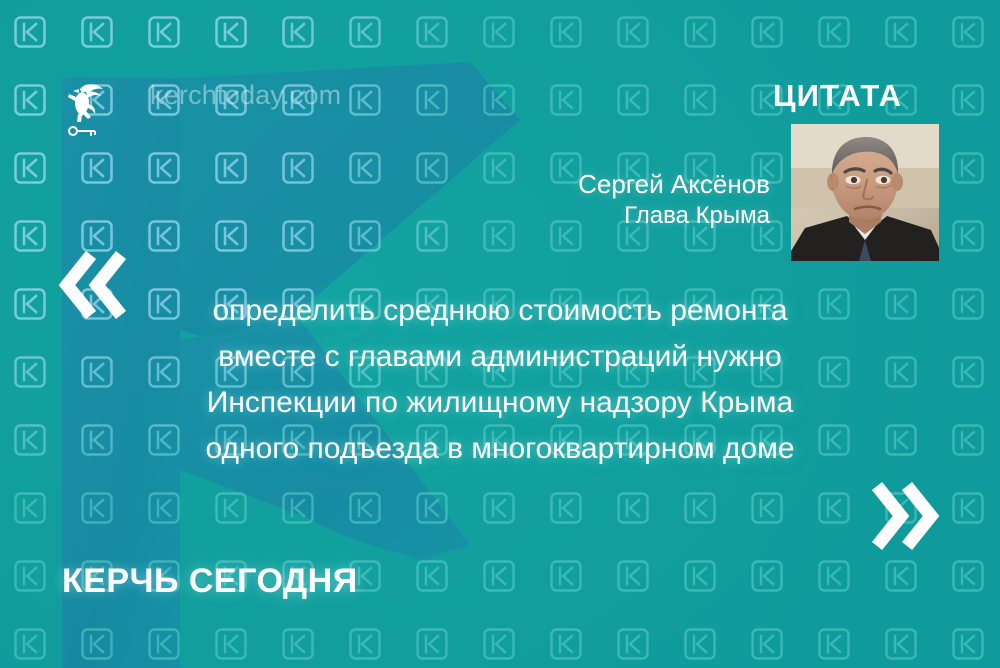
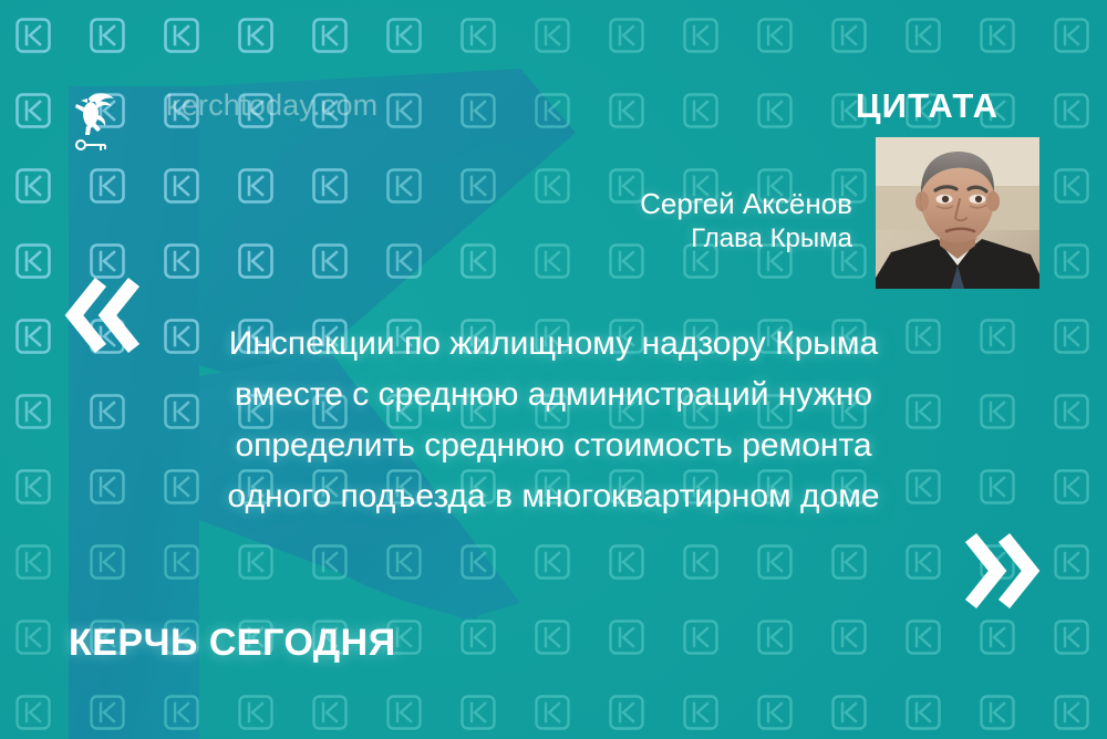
  kerchtoday.com
  ЦИТАТА
  Сергей Аксёнов
  Глава Крыма
- определить среднюю стоимость ремонта
+ Инспекции по жилищному надзору Крыма
- вместе с главами администраций нужно
+ вместе с среднюю администраций нужно
- Инспекции по жилищному надзору Крыма
+ определить среднюю стоимость ремонта
  одного подъезда в многоквартирном доме
  КЕРЧЬ СЕГОДНЯ
